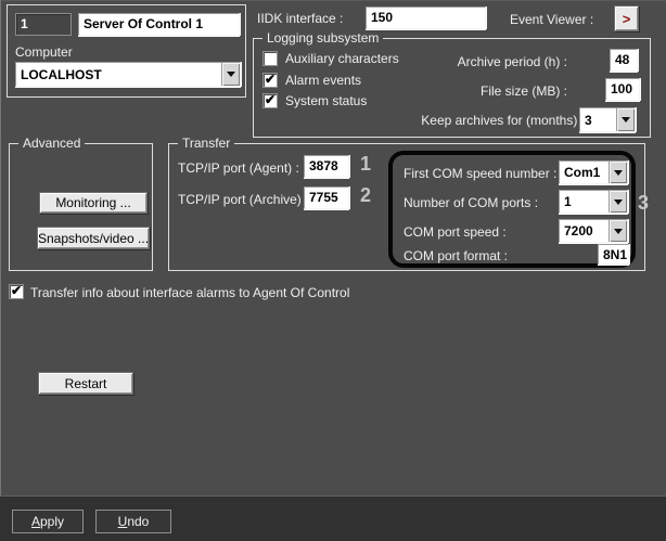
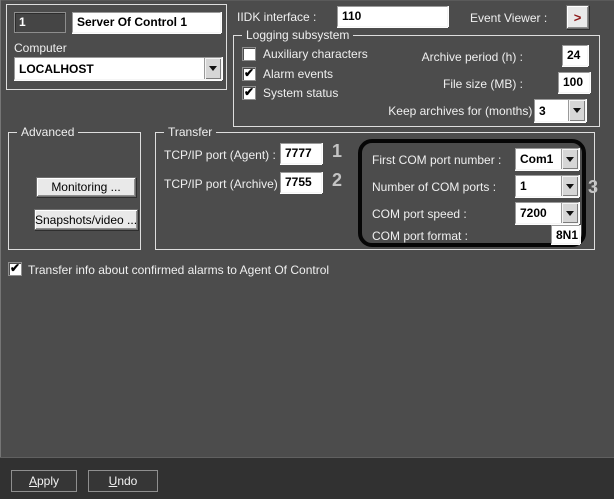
  1
  Server Of Control 1
  Computer
  LOCALHOST
  IIDK interface :
- 150
+ 110
  Event Viewer :
  >
  Logging subsystem
  Auxiliary characters
  Alarm events
  System status
  Archive period (h) :
- 48
+ 24
  File size (MB) :
  100
  Keep archives for (months)
  3
  Advanced
  Monitoring ...
  Snapshots/video ...
  Transfer
  TCP/IP port (Agent) :
- 3878
+ 7777
  1
  TCP/IP port (Archive)
  7755
  2
- First COM speed number :
+ First COM port number :
  Com1
  Number of COM ports :
  1
  COM port speed :
  7200
  COM port format :
  8N1
  3
- Transfer info about interface alarms to Agent Of Control
+ Transfer info about confirmed alarms to Agent Of Control
- Restart
  Apply
  Undo
